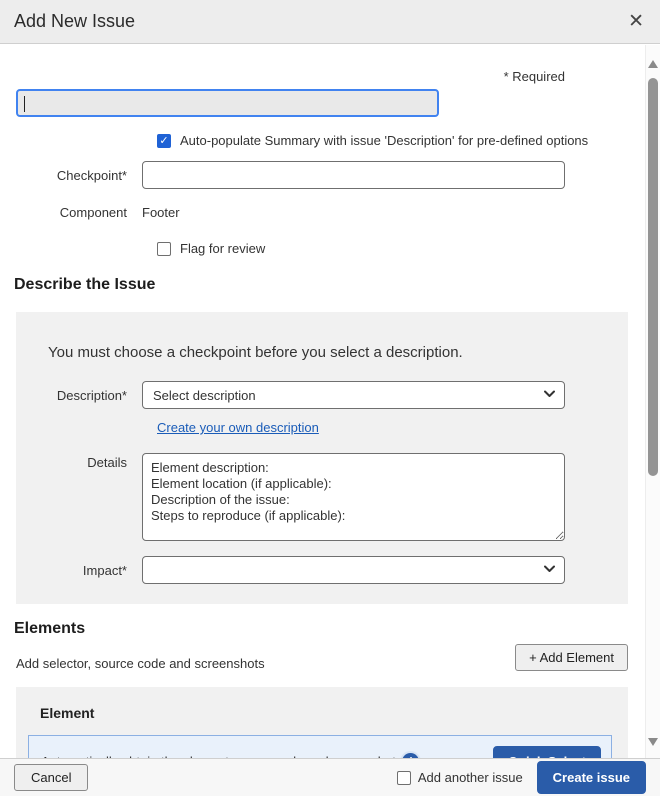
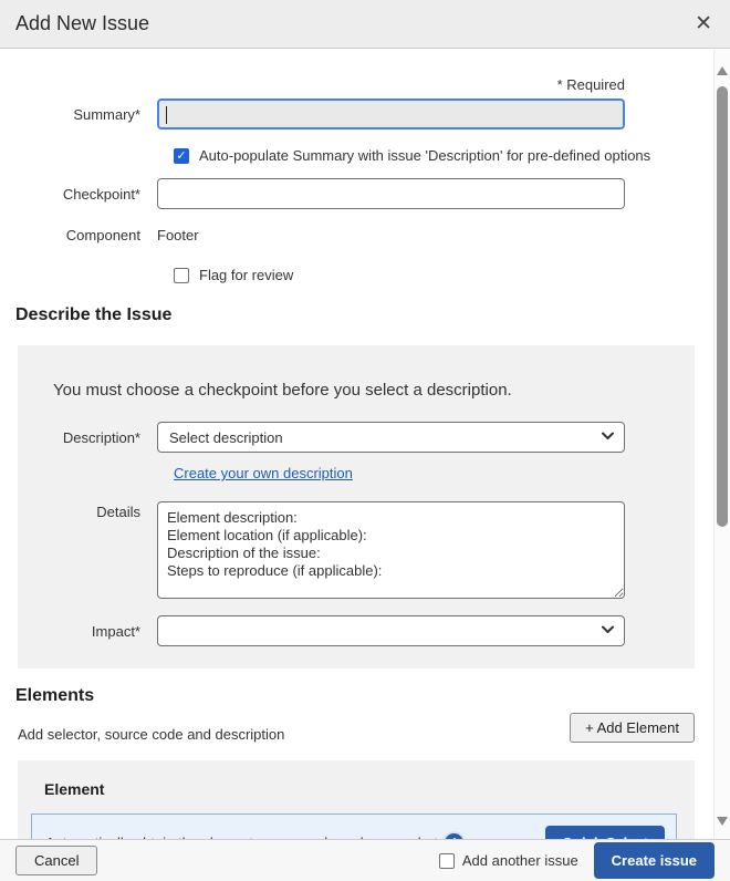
  Add New Issue
  ✕
  * Required
+ Summary*
  ✓
  Auto-populate Summary with issue 'Description' for pre-defined options
  Checkpoint*
  Component
  Footer
  Flag for review
  Describe the Issue
  You must choose a checkpoint before you select a description.
  Description*
  Select description
  Create your own description
  Details
  Element description:
  Element location (if applicable):
  Description of the issue:
  Steps to reproduce (if applicable):
  Impact*
  Elements
- Add selector, source code and screenshots
+ Add selector, source code and description
  + Add Element
  Element
  Cancel
  Add another issue
  Create issue
